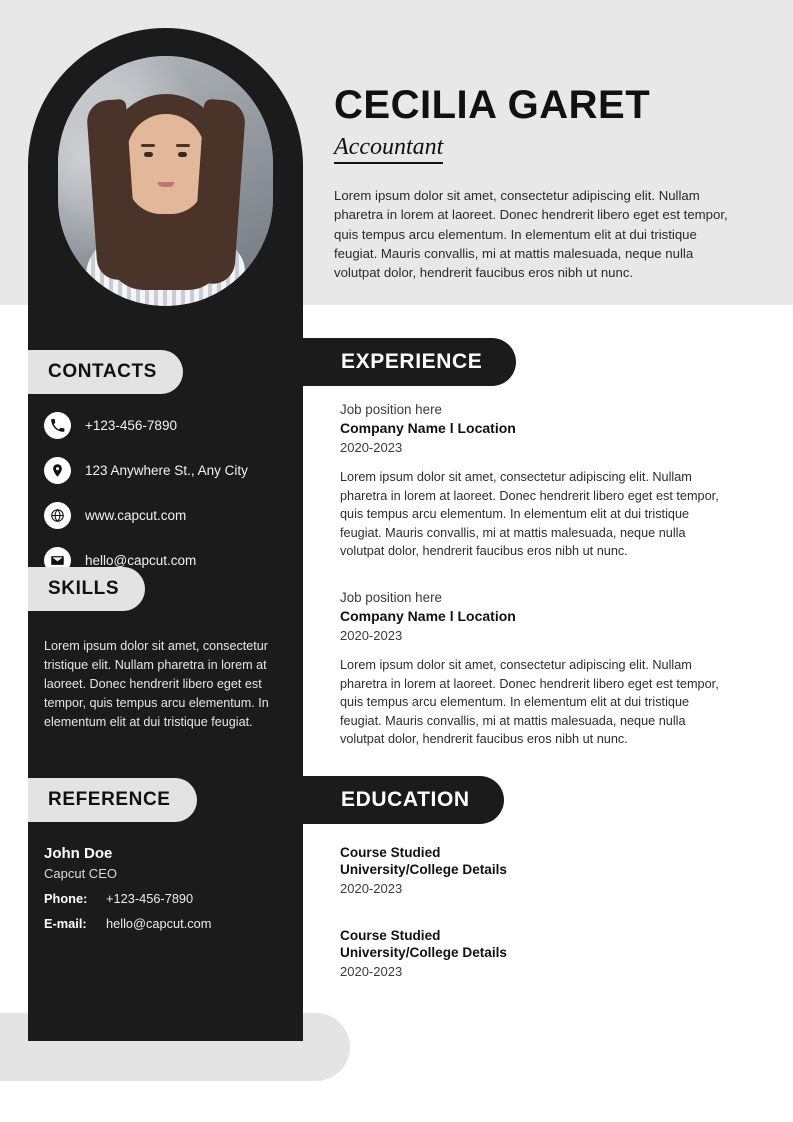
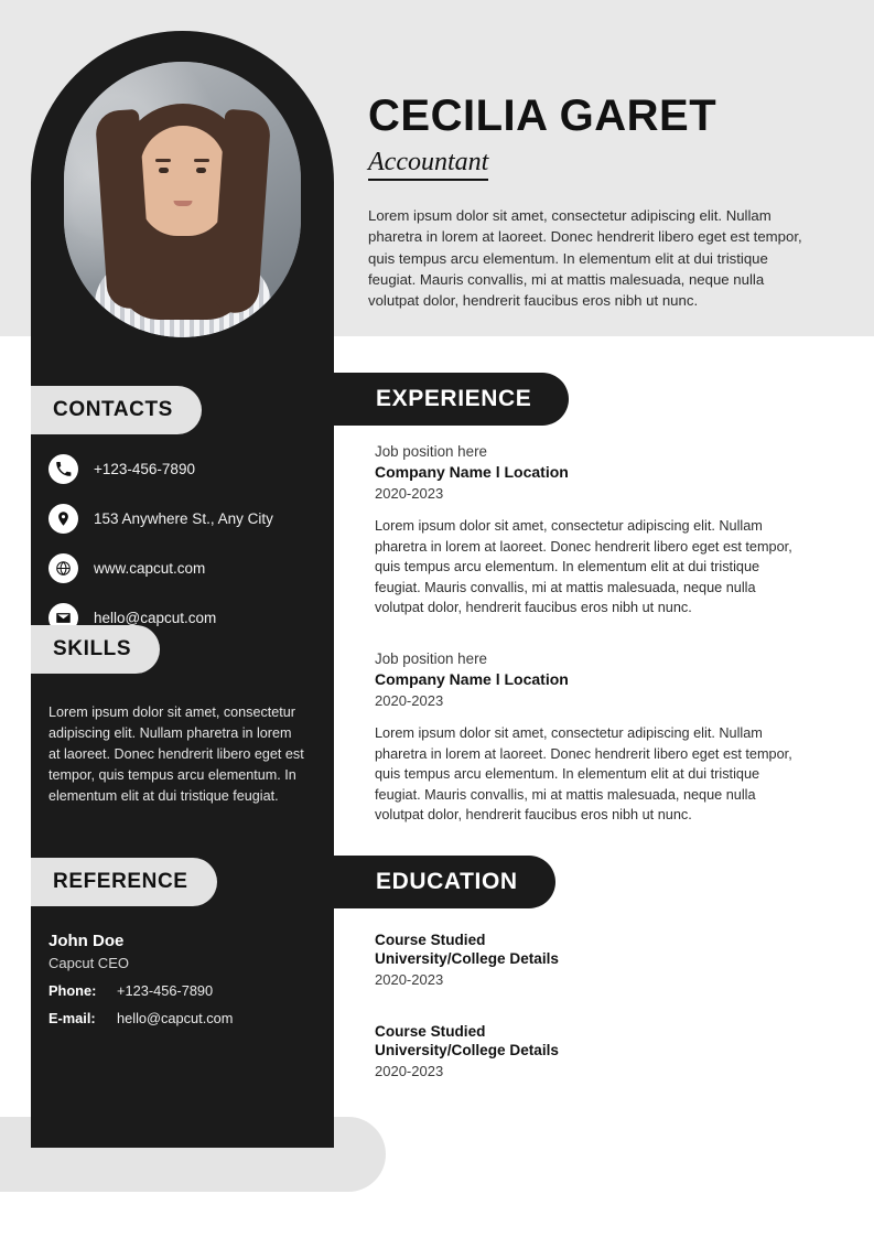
  CECILIA GARET
  Accountant
  Lorem ipsum dolor sit amet, consectetur adipiscing elit. Nullam pharetra in lorem at laoreet. Donec hendrerit libero eget est tempor, quis tempus arcu elementum. In elementum elit at dui tristique feugiat. Mauris convallis, mi at mattis malesuada, neque nulla volutpat dolor, hendrerit faucibus eros nibh ut nunc.
  CONTACTS
  +123-456-7890
- 123 Anywhere St., Any City
+ 153 Anywhere St., Any City
  www.capcut.com
  hello@capcut.com
  SKILLS
- Lorem ipsum dolor sit amet, consectetur tristique elit. Nullam pharetra in lorem at laoreet. Donec hendrerit libero eget est tempor, quis tempus arcu elementum. In elementum elit at dui tristique feugiat.
+ Lorem ipsum dolor sit amet, consectetur adipiscing elit. Nullam pharetra in lorem at laoreet. Donec hendrerit libero eget est tempor, quis tempus arcu elementum. In elementum elit at dui tristique feugiat.
  REFERENCE
  John Doe
  Capcut CEO
  Phone:
  +123-456-7890
  E-mail:
  hello@capcut.com
  EXPERIENCE
  Job position here
  Company Name l Location
  2020-2023
  Lorem ipsum dolor sit amet, consectetur adipiscing elit. Nullam pharetra in lorem at laoreet. Donec hendrerit libero eget est tempor, quis tempus arcu elementum. In elementum elit at dui tristique feugiat. Mauris convallis, mi at mattis malesuada, neque nulla volutpat dolor, hendrerit faucibus eros nibh ut nunc.
  Job position here
  Company Name l Location
  2020-2023
  Lorem ipsum dolor sit amet, consectetur adipiscing elit. Nullam pharetra in lorem at laoreet. Donec hendrerit libero eget est tempor, quis tempus arcu elementum. In elementum elit at dui tristique feugiat. Mauris convallis, mi at mattis malesuada, neque nulla volutpat dolor, hendrerit faucibus eros nibh ut nunc.
  EDUCATION
  Course Studied
  University/College Details
  2020-2023
  Course Studied
  University/College Details
  2020-2023
